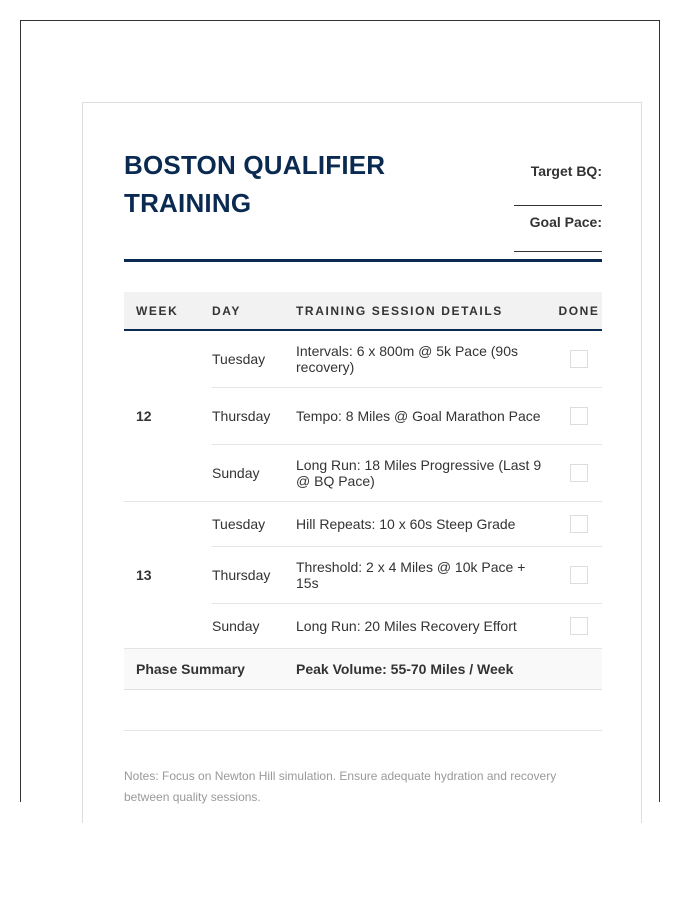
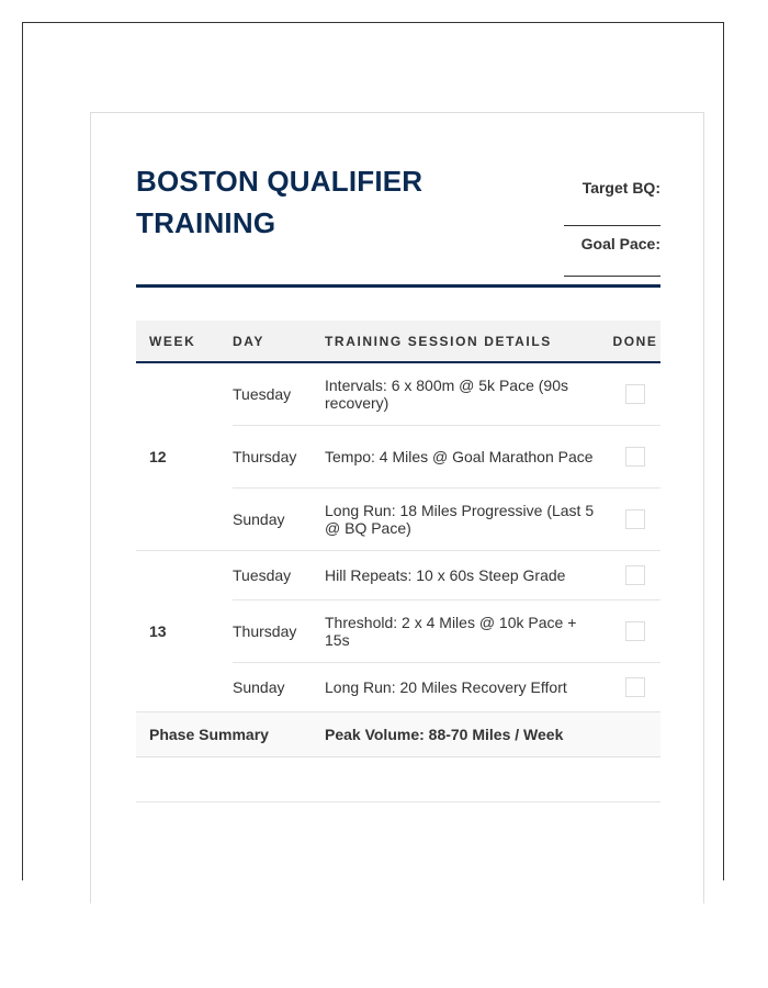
  BOSTON QUALIFIER TRAINING
  Target BQ:
  Goal Pace:
  WEEK	DAY	TRAINING SESSION DETAILS	DONE
  12	Tuesday	Intervals: 6 x 800m @ 5k Pace (90s recovery)
- Thursday	Tempo: 8 Miles @ Goal Marathon Pace
+ Thursday	Tempo: 4 Miles @ Goal Marathon Pace
- Sunday	Long Run: 18 Miles Progressive (Last 9 @ BQ Pace)
+ Sunday	Long Run: 18 Miles Progressive (Last 5 @ BQ Pace)
  13	Tuesday	Hill Repeats: 10 x 60s Steep Grade
  Thursday	Threshold: 2 x 4 Miles @ 10k Pace + 15s
  Sunday	Long Run: 20 Miles Recovery Effort
- Phase Summary	Peak Volume: 55-70 Miles / Week
+ Phase Summary	Peak Volume: 88-70 Miles / Week
- Notes: Focus on Newton Hill simulation. Ensure adequate hydration and recovery between quality sessions.
